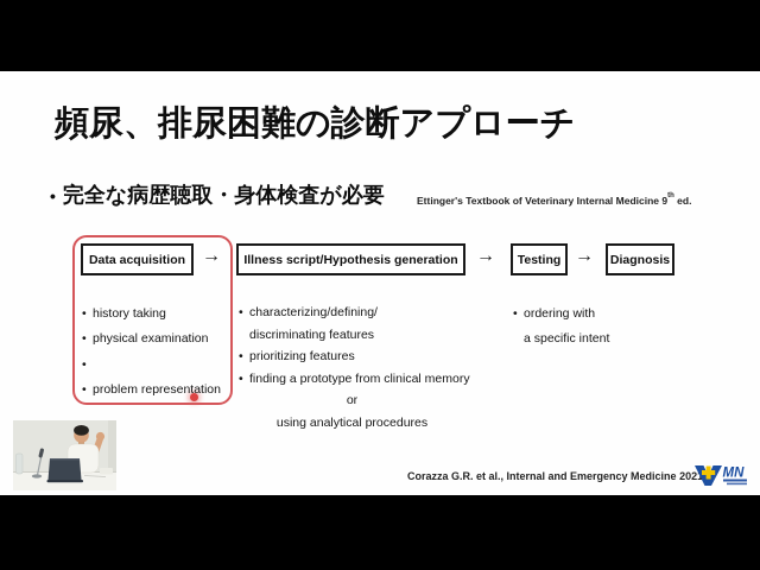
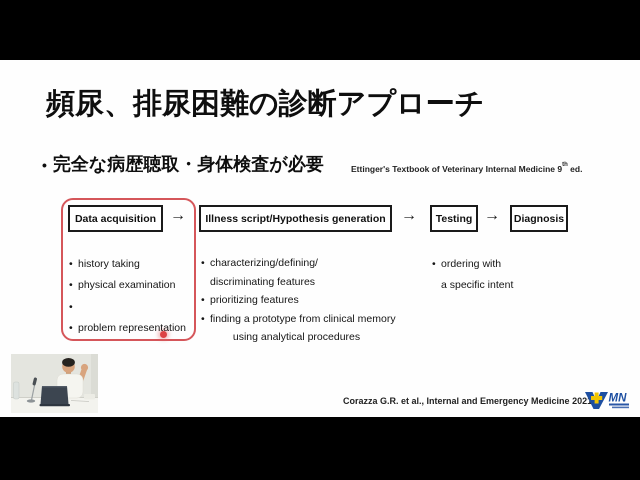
  頻尿、排尿困難の診断アプローチ
  •
  完全な病歴聴取・身体検査が必要
  Ettinger's Textbook of Veterinary Internal Medicine 9 ed.
  Data acquisition
  →
  Illness script/Hypothesis generation
  →
  Testing
  →
  Diagnosis
  •
  history taking
  •
  physical examination
  •
  •
  problem representation
  •
  characterizing/defining/
  discriminating features
  •
  prioritizing features
  •
  finding a prototype from clinical memory
- or
  using analytical procedures
  •
  ordering with
  a specific intent
  Corazza G.R. et al., Internal and Emergency Medicine 202
  MN
